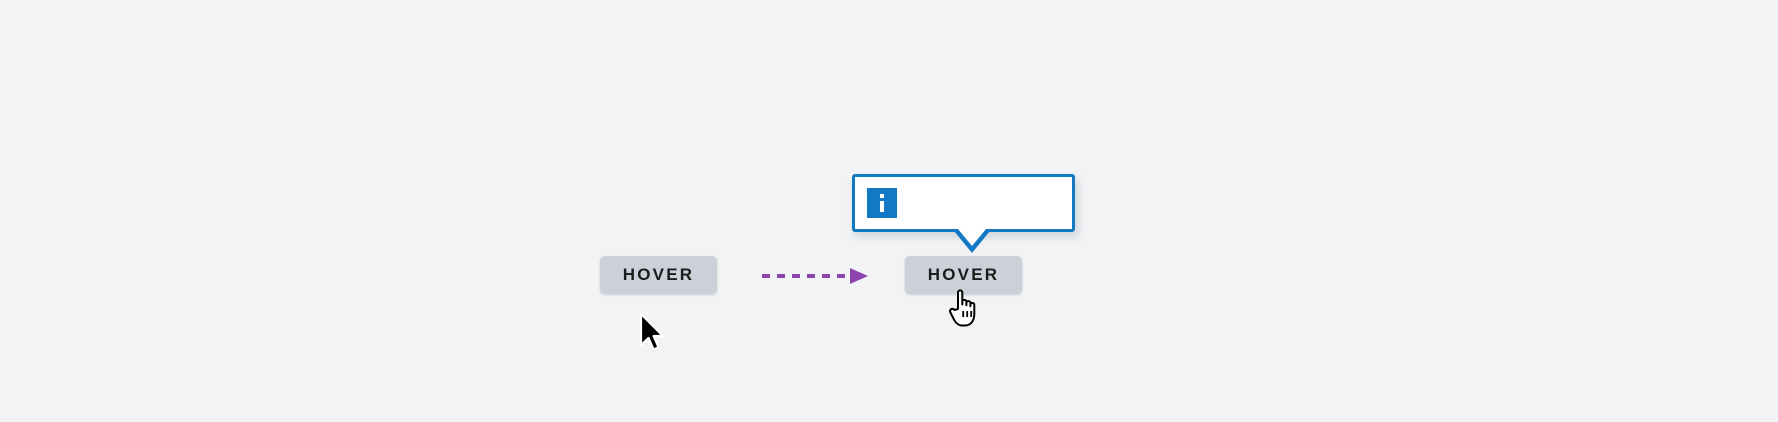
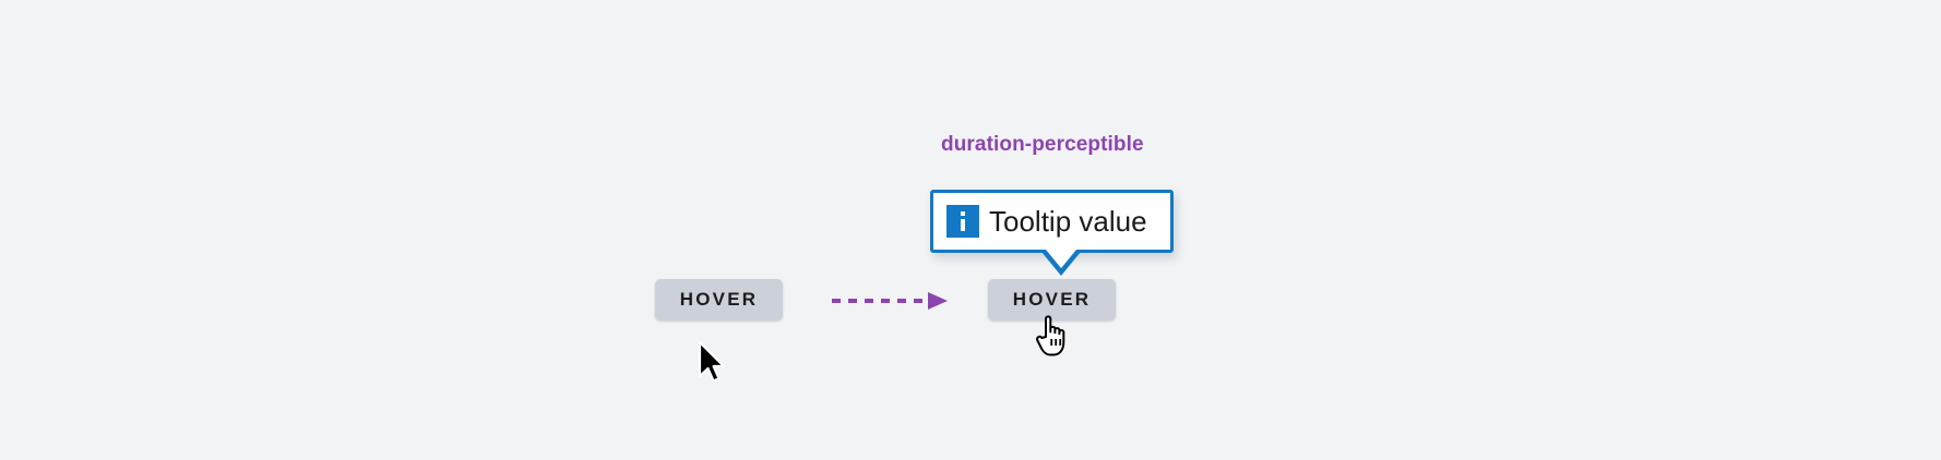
+ duration-perceptible
+ Tooltip value
  HOVER
  HOVER
